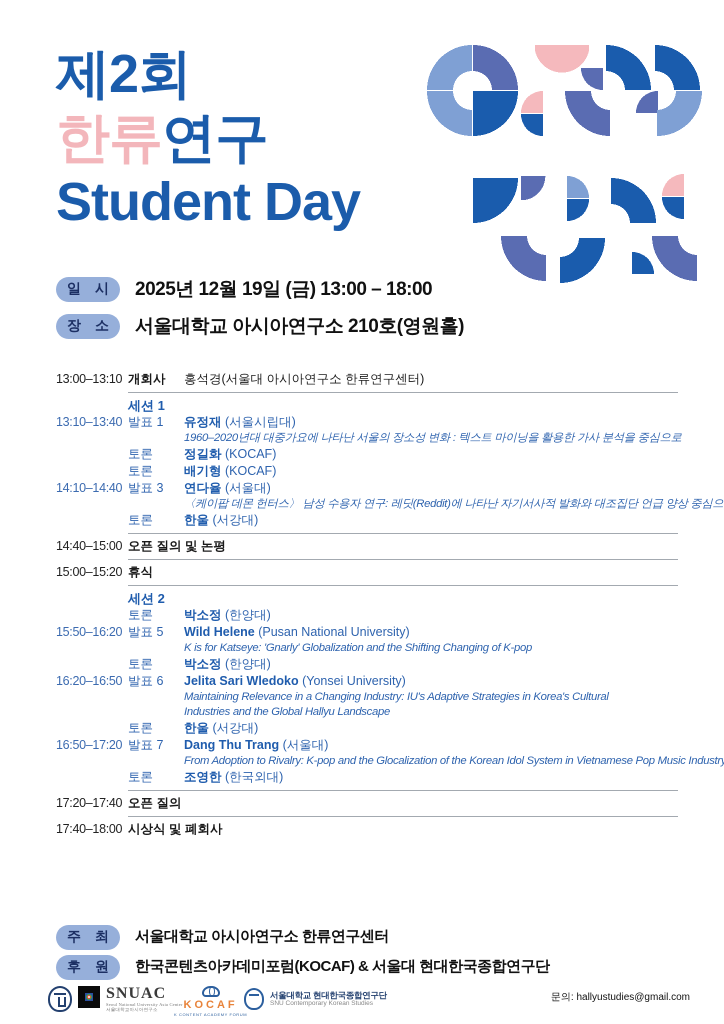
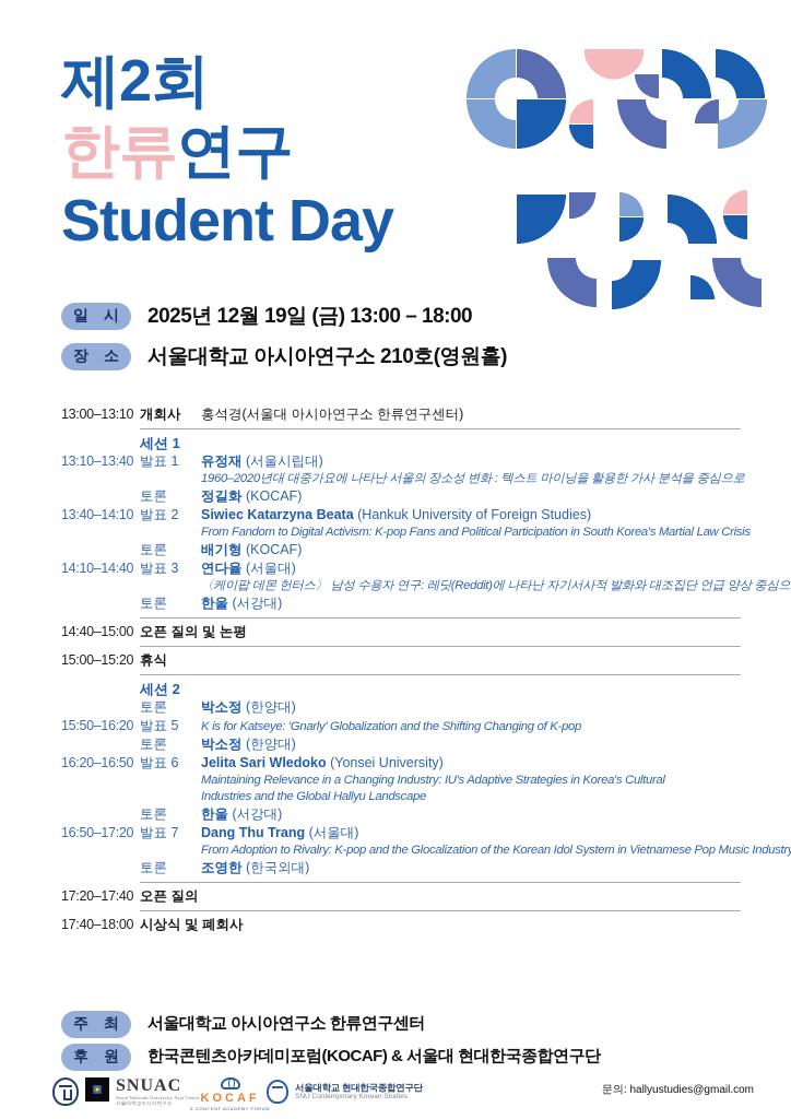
  제2회
  한류연구
  Student Day
  일 시
  2025년 12월 19일 (금) 13:00 – 18:00
  장 소
  서울대학교 아시아연구소 210호(영원홀)
  13:00–13:10
  개회사
  홍석경(서울대 아시아연구소 한류연구센터)
  세션 1
  13:10–13:40
  발표 1
  유정재 (서울시립대)
  1960–2020년대 대중가요에 나타난 서울의 장소성 변화 : 텍스트 마이닝을 활용한 가사 분석을 중심으로
  토론
  정길화 (KOCAF)
+ 13:40–14:10
+ 발표 2
+ Siwiec Katarzyna Beata (Hankuk University of Foreign Studies)
+ From Fandom to Digital Activism: K-pop Fans and Political Participation in South Korea's Martial Law Crisis
  토론
  배기형 (KOCAF)
  14:10–14:40
  발표 3
  연다율 (서울대)
  〈케이팝 데몬 헌터스〉 남성 수용자 연구: 레딧(Reddit)에 나타난 자기서사적 발화와 대조집단 언급 양상 중심으
  토론
  한울 (서강대)
  14:40–15:00
  오픈 질의 및 논평
  15:00–15:20
  휴식
  세션 2
  토론
  박소정 (한양대)
  15:50–16:20
  발표 5
- Wild Helene (Pusan National University)
  K is for Katseye: 'Gnarly' Globalization and the Shifting Changing of K-pop
  토론
  박소정 (한양대)
  16:20–16:50
  발표 6
  Jelita Sari Wledoko (Yonsei University)
  Maintaining Relevance in a Changing Industry: IU's Adaptive Strategies in Korea's Cultural
  Industries and the Global Hallyu Landscape
  토론
  한울 (서강대)
  16:50–17:20
  발표 7
  Dang Thu Trang (서울대)
  From Adoption to Rivalry: K-pop and the Glocalization of the Korean Idol System in Vietnamese Pop Music Industr
  토론
  조영한 (한국외대)
  17:20–17:40
  오픈 질의
  17:40–18:00
  시상식 및 폐회사
  주 최
  서울대학교 아시아연구소 한류연구센터
  후 원
  한국콘텐츠아카데미포럼(KOCAF) & 서울대 현대한국종합연구단
  SNUAC
  KOCAF
  서울대학교 현대한국종합연구단
  문의: hallyustudies@gmail.com
